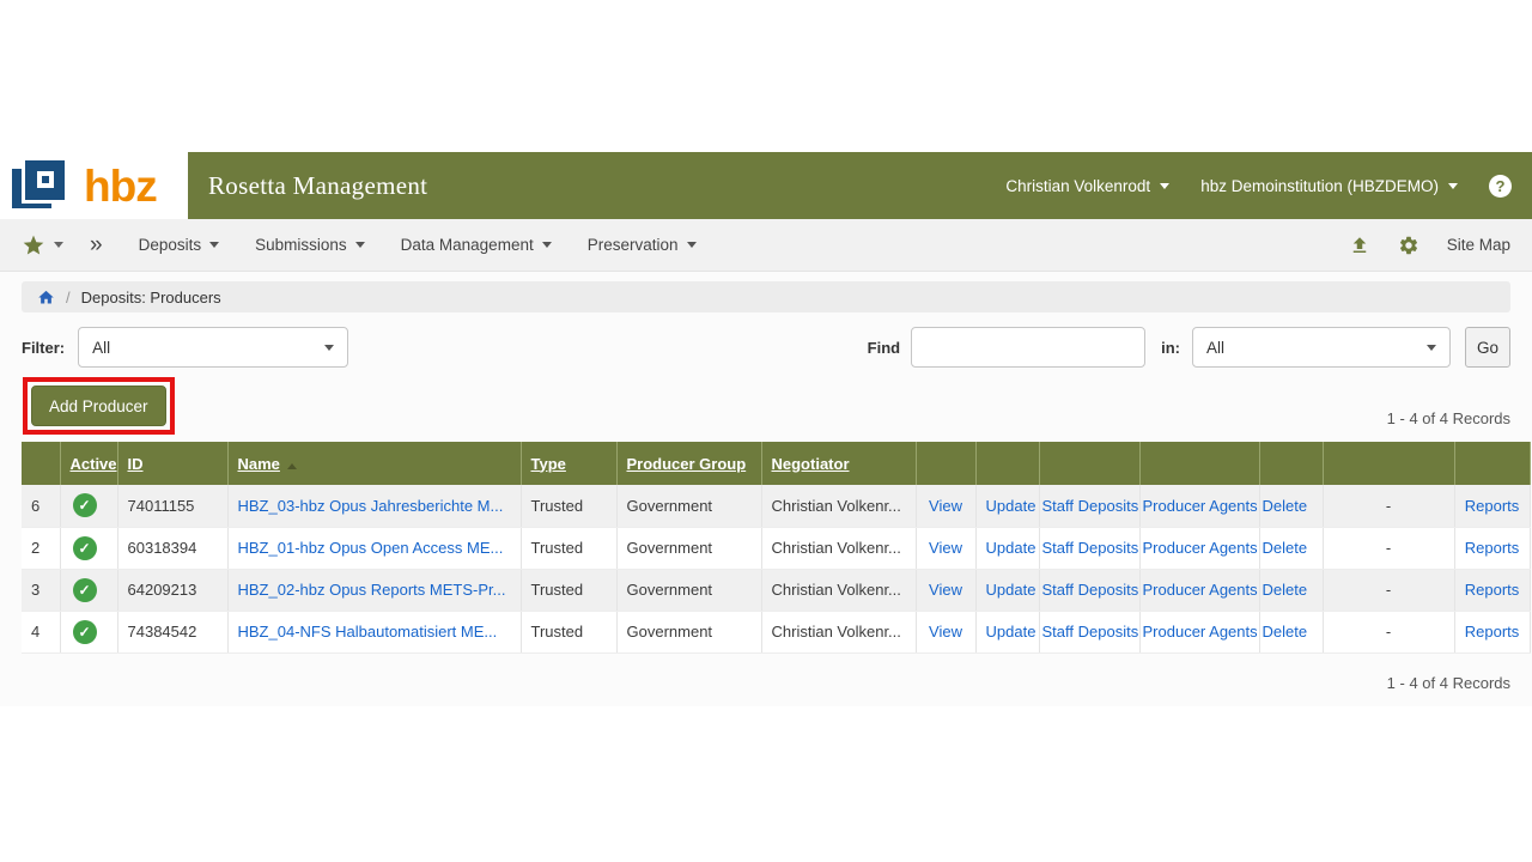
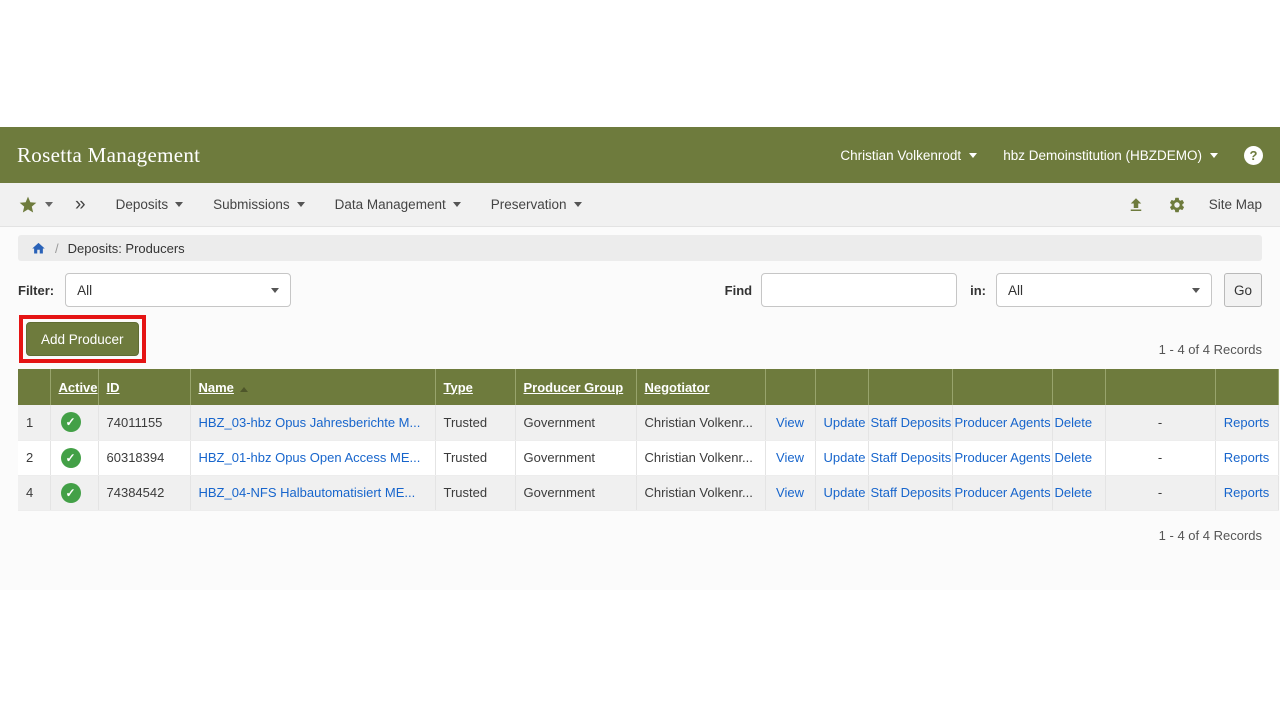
- hbz
  Rosetta Management
  Christian Volkenrodt
  hbz Demoinstitution (HBZDEMO)
  ?
  »
  Deposits
  Submissions
  Data Management
  Preservation
  Site Map
  /
  Deposits: Producers
  Filter:
  All
  Find
  in:
  All
  Go
  Add Producer
  1 - 4 of 4 Records
  	Active	ID	Name	Type	Producer Group	Negotiator
- 6	✓	74011155	HBZ_03-hbz Opus Jahresberichte M...	Trusted	Government	Christian Volkenr...	View	Update	Staff Deposits	Producer Agents	Delete	-	Reports
+ 1	✓	74011155	HBZ_03-hbz Opus Jahresberichte M...	Trusted	Government	Christian Volkenr...	View	Update	Staff Deposits	Producer Agents	Delete	-	Reports
  2	✓	60318394	HBZ_01-hbz Opus Open Access ME...	Trusted	Government	Christian Volkenr...	View	Update	Staff Deposits	Producer Agents	Delete	-	Reports
- 3	✓	64209213	HBZ_02-hbz Opus Reports METS-Pr...	Trusted	Government	Christian Volkenr...	View	Update	Staff Deposits	Producer Agents	Delete	-	Reports
  4	✓	74384542	HBZ_04-NFS Halbautomatisiert ME...	Trusted	Government	Christian Volkenr...	View	Update	Staff Deposits	Producer Agents	Delete	-	Reports
  1 - 4 of 4 Records
